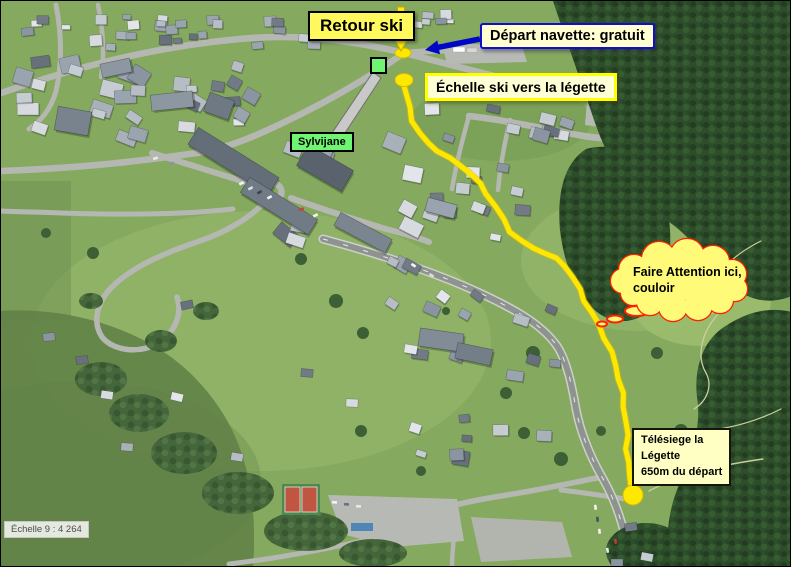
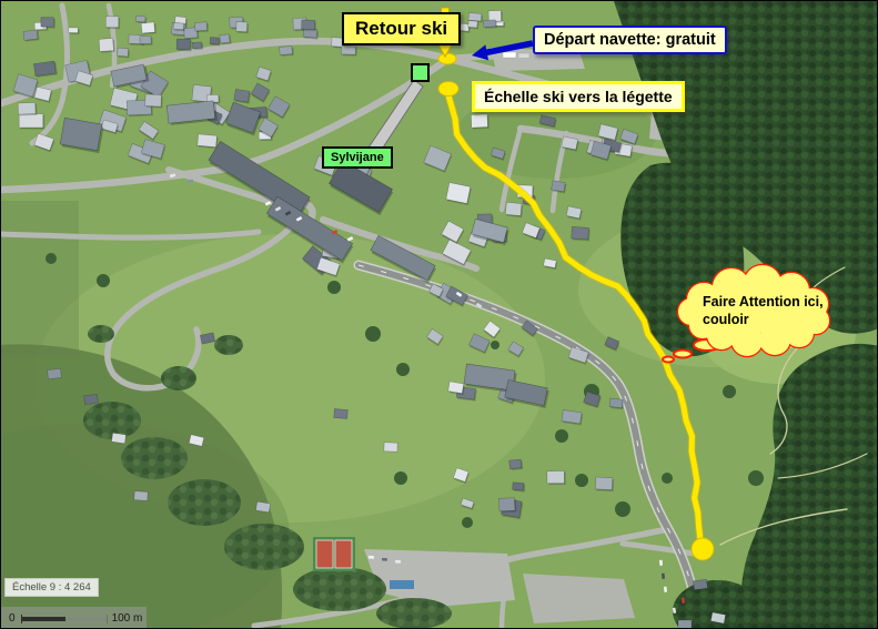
  Retour ski
  Départ navette: gratuit
  Échelle ski vers la légette
  Sylvijane
  Faire Attention ici,
  couloir
- Télésiege la
- Légette
- 650m du départ
  Échelle 9 : 4 264
+ 0
+ 100 m
